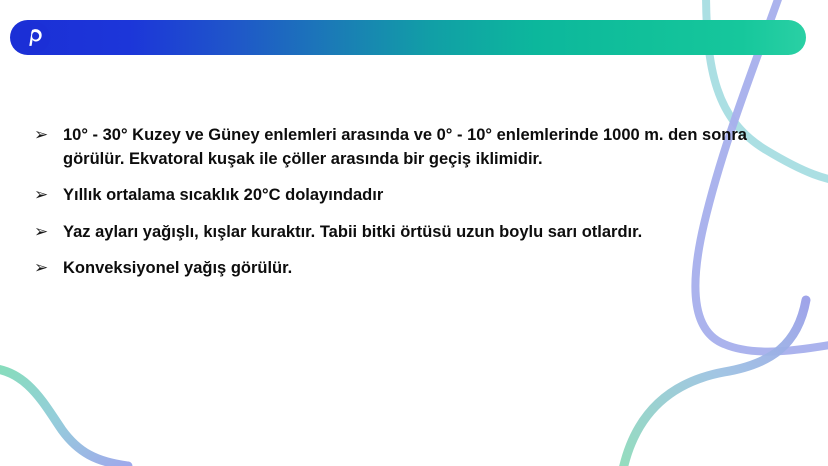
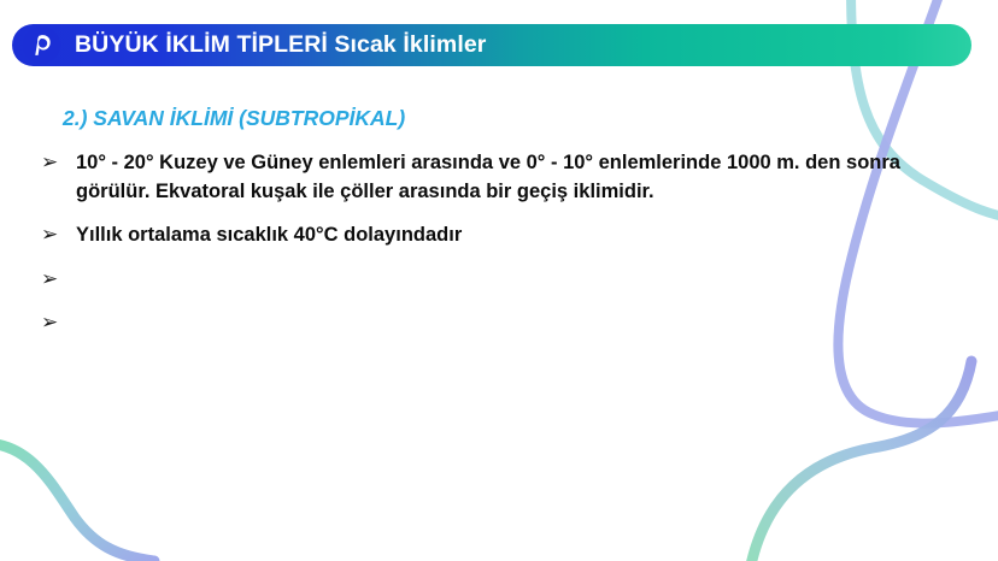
+ BÜYÜK İKLİM TİPLERİ Sıcak İklimler
+ 2.) SAVAN İKLİMİ (SUBTROPİKAL)
  ➢
- 10° - 30° Kuzey ve Güney enlemleri arasında ve 0° - 10° enlemlerinde 1000 m. den sonra görülür. Ekvatoral kuşak ile çöller arasında bir geçiş iklimidir.
+ 10° - 20° Kuzey ve Güney enlemleri arasında ve 0° - 10° enlemlerinde 1000 m. den sonra görülür. Ekvatoral kuşak ile çöller arasında bir geçiş iklimidir.
  ➢
- Yıllık ortalama sıcaklık 20°C dolayındadır
+ Yıllık ortalama sıcaklık 40°C dolayındadır
  ➢
- Yaz ayları yağışlı, kışlar kuraktır. Tabii bitki örtüsü uzun boylu sarı otlardır.
  ➢
- Konveksiyonel yağış görülür.
